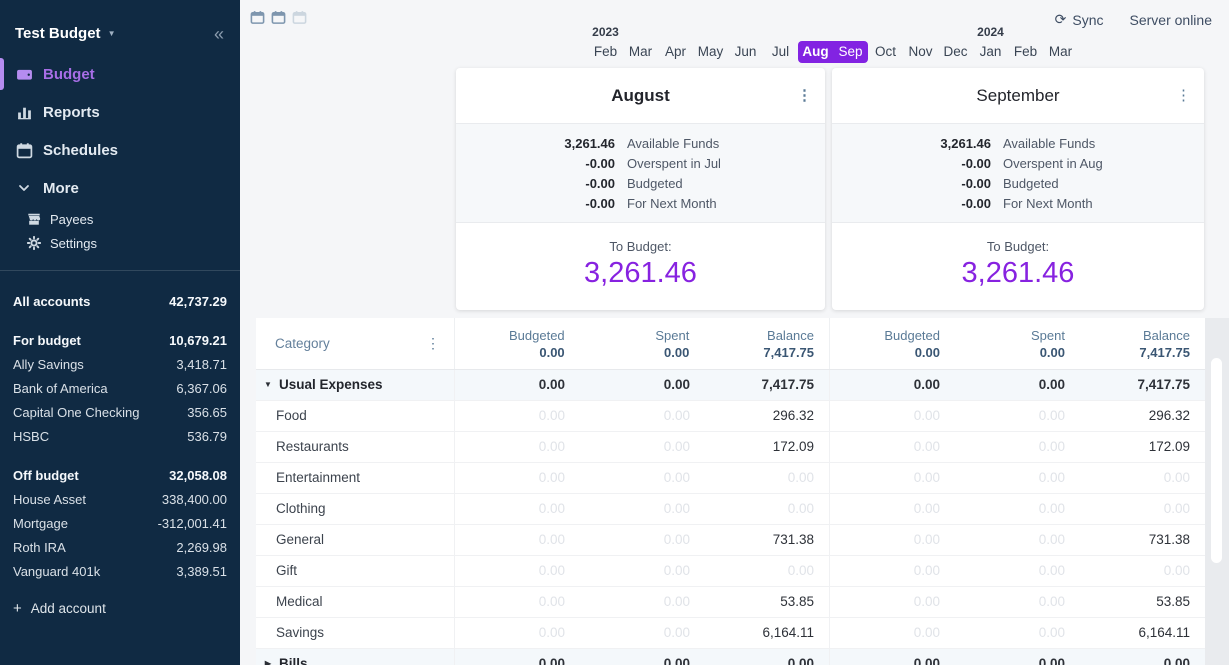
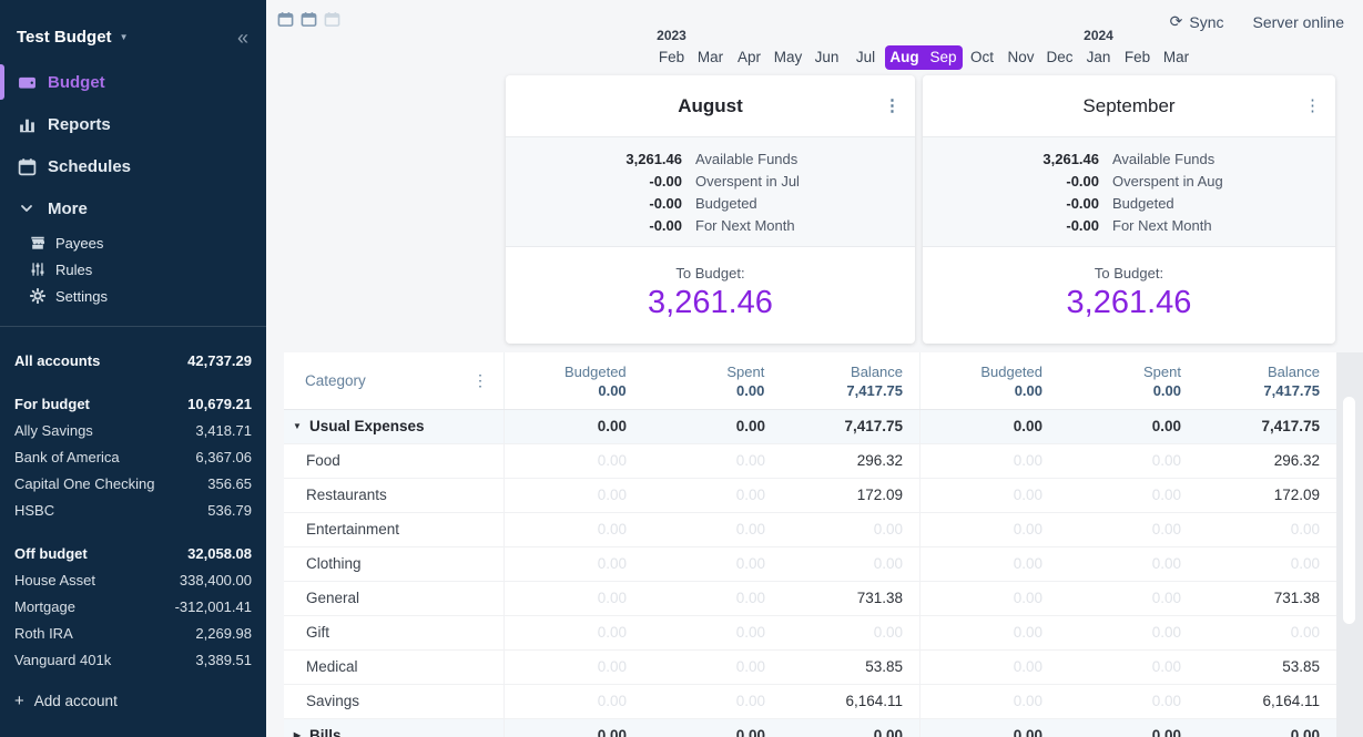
  Test Budget
  ▼
  «
  Budget
  Reports
  Schedules
  More
  Payees
+ Rules
  Settings
  All accounts
  42,737.29
  For budget
  10,679.21
  Ally Savings
  3,418.71
  Bank of America
  6,367.06
  Capital One Checking
  356.65
  HSBC
  536.79
  Off budget
  32,058.08
  House Asset
  338,400.00
  Mortgage
  -312,001.41
  Roth IRA
  2,269.98
  Vanguard 401k
  3,389.51
  +
  Add account
  ⟳
  Sync
  Server online
  2023
  2024
  Feb
  Mar
  Apr
  May
  Jun
  Jul
  Aug
  Sep
  Oct
  Nov
  Dec
  Jan
  Feb
  Mar
  August
  ⋮
  3,261.46
  Available Funds
  -0.00
  Overspent in Jul
  -0.00
  Budgeted
  -0.00
  For Next Month
  To Budget:
  3,261.46
  September
  ⋮
  3,261.46
  Available Funds
  -0.00
  Overspent in Aug
  -0.00
  Budgeted
  -0.00
  For Next Month
  To Budget:
  3,261.46
  Category
  ⋮
  Budgeted
  0.00
  Spent
  0.00
  Balance
  7,417.75
  Budgeted
  0.00
  Spent
  0.00
  Balance
  7,417.75
  ▼
  Usual Expenses
  0.00
  0.00
  7,417.75
  0.00
  0.00
  7,417.75
  Food
  0.00
  0.00
  296.32
  0.00
  0.00
  296.32
  Restaurants
  0.00
  0.00
  172.09
  0.00
  0.00
  172.09
  Entertainment
  0.00
  0.00
  0.00
  0.00
  0.00
  0.00
  Clothing
  0.00
  0.00
  0.00
  0.00
  0.00
  0.00
  General
  0.00
  0.00
  731.38
  0.00
  0.00
  731.38
  Gift
  0.00
  0.00
  0.00
  0.00
  0.00
  0.00
  Medical
  0.00
  0.00
  53.85
  0.00
  0.00
  53.85
  Savings
  0.00
  0.00
  6,164.11
  0.00
  0.00
  6,164.11
  ▶
  Bills
  0.00
  0.00
  0.00
  0.00
  0.00
  0.00
